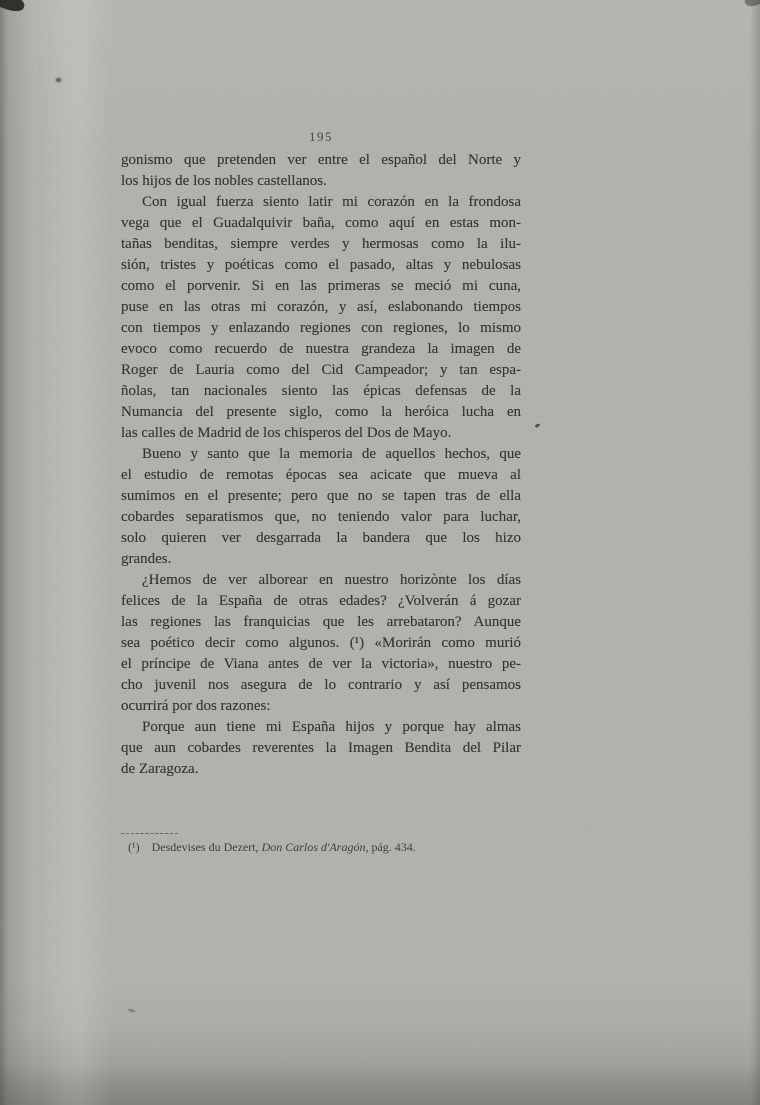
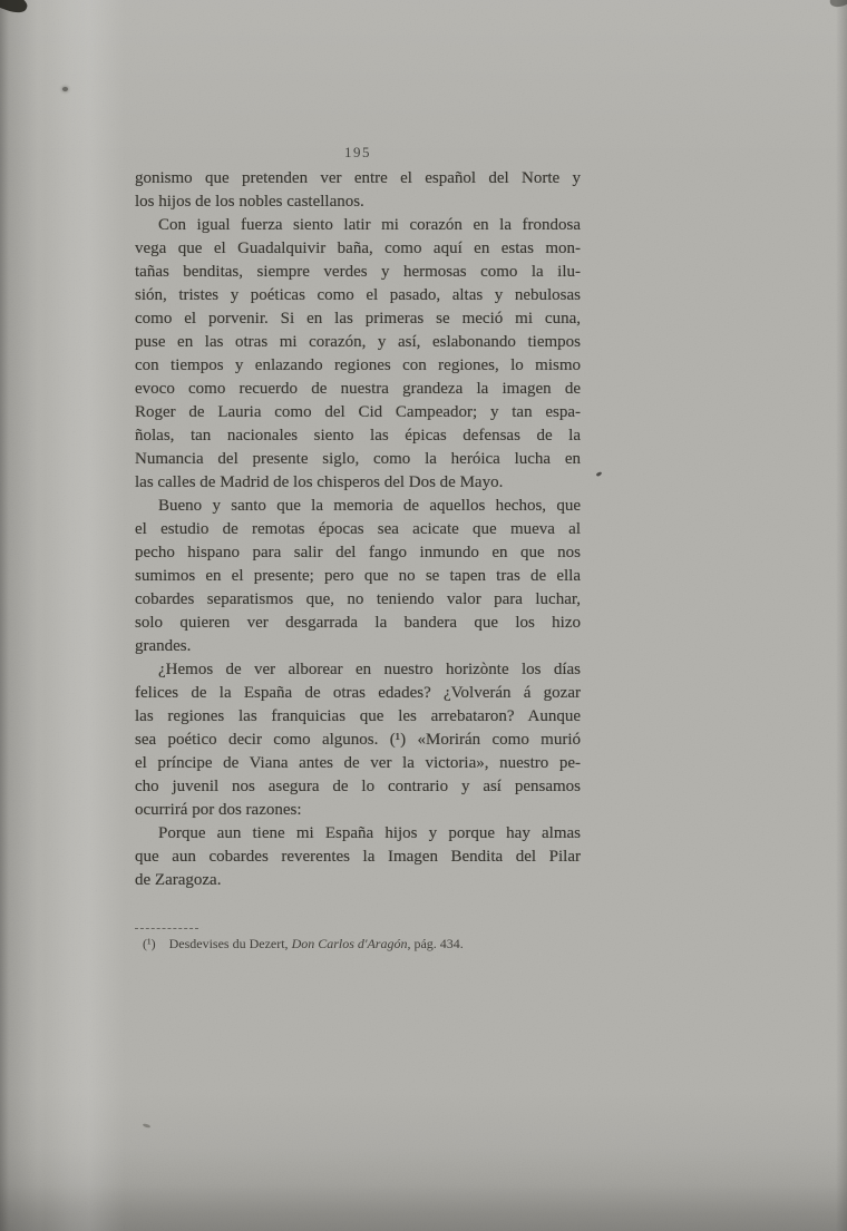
  195
  gonismo que pretenden ver entre el español del Norte y
  los hijos de los nobles castellanos.
  Con igual fuerza siento latir mi corazón en la frondosa
  vega que el Guadalquivir baña, como aquí en estas mon-
  tañas benditas, siempre verdes y hermosas como la ilu-
  sión, tristes y poéticas como el pasado, altas y nebulosas
  como el porvenir. Si en las primeras se meció mi cuna,
  puse en las otras mi corazón, y así, eslabonando tiempos
  con tiempos y enlazando regiones con regiones, lo mismo
  evoco como recuerdo de nuestra grandeza la imagen de
  Roger de Lauria como del Cid Campeador; y tan espa-
  ñolas, tan nacionales siento las épicas defensas de la
  Numancia del presente siglo, como la heróica lucha en
  las calles de Madrid de los chisperos del Dos de Mayo.
  Bueno y santo que la memoria de aquellos hechos, que
  el estudio de remotas épocas sea acicate que mueva al
+ pecho hispano para salir del fango inmundo en que nos
  sumimos en el presente; pero que no se tapen tras de ella
  cobardes separatismos que, no teniendo valor para luchar,
  solo quieren ver desgarrada la bandera que los hizo
  grandes.
  ¿Hemos de ver alborear en nuestro horizònte los días
  felices de la España de otras edades? ¿Volverán á gozar
  las regiones las franquicias que les arrebataron? Aunque
  sea poético decir como algunos. (¹) «Morirán como murió
  el príncipe de Viana antes de ver la victoria», nuestro pe-
  cho juvenil nos asegura de lo contrario y así pensamos
  ocurrirá por dos razones:
  Porque aun tiene mi España hijos y porque hay almas
  que aun cobardes reverentes la Imagen Bendita del Pilar
  de Zaragoza.
  (¹) Desdevises du Dezert, Don Carlos d'Aragón, pág. 434.
